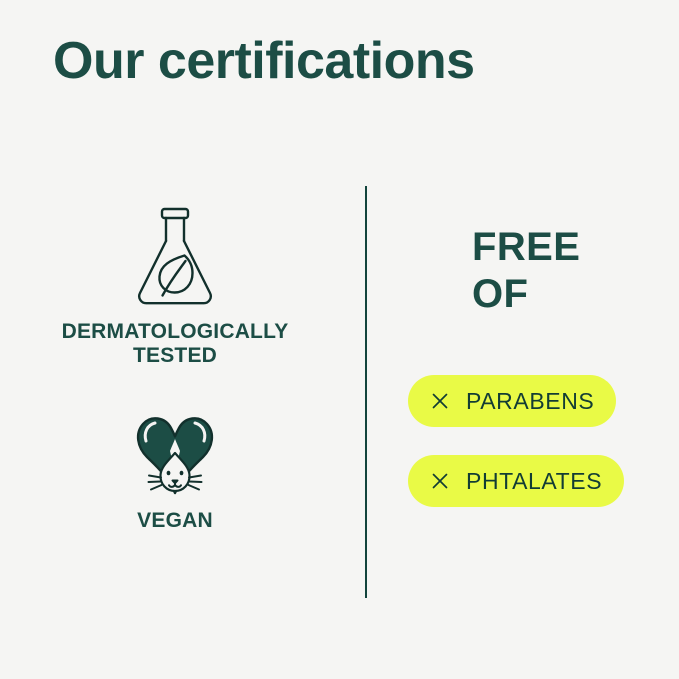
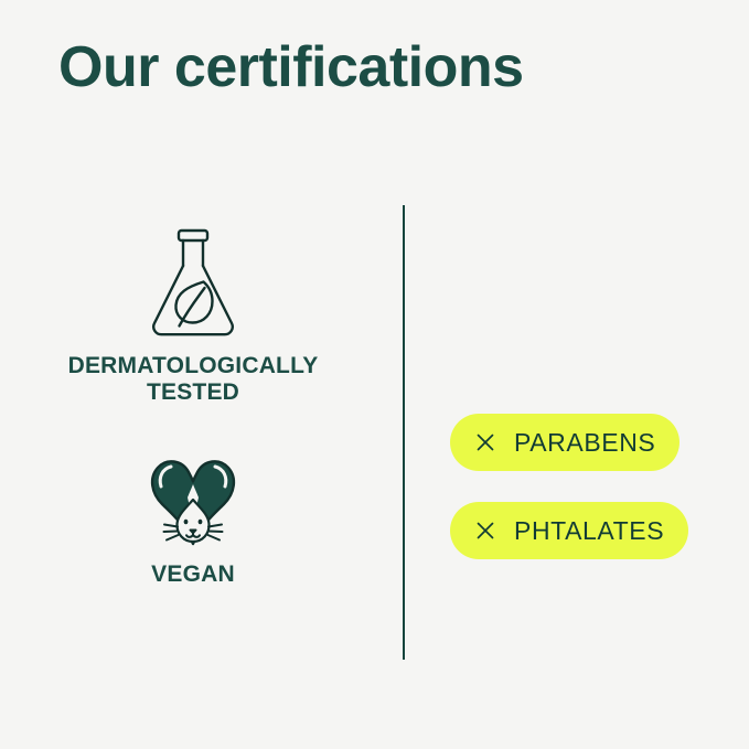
  Our certifications
  DERMATOLOGICALLY TESTED
  VEGAN
- FREE
- OF
  PARABENS
  PHTALATES
